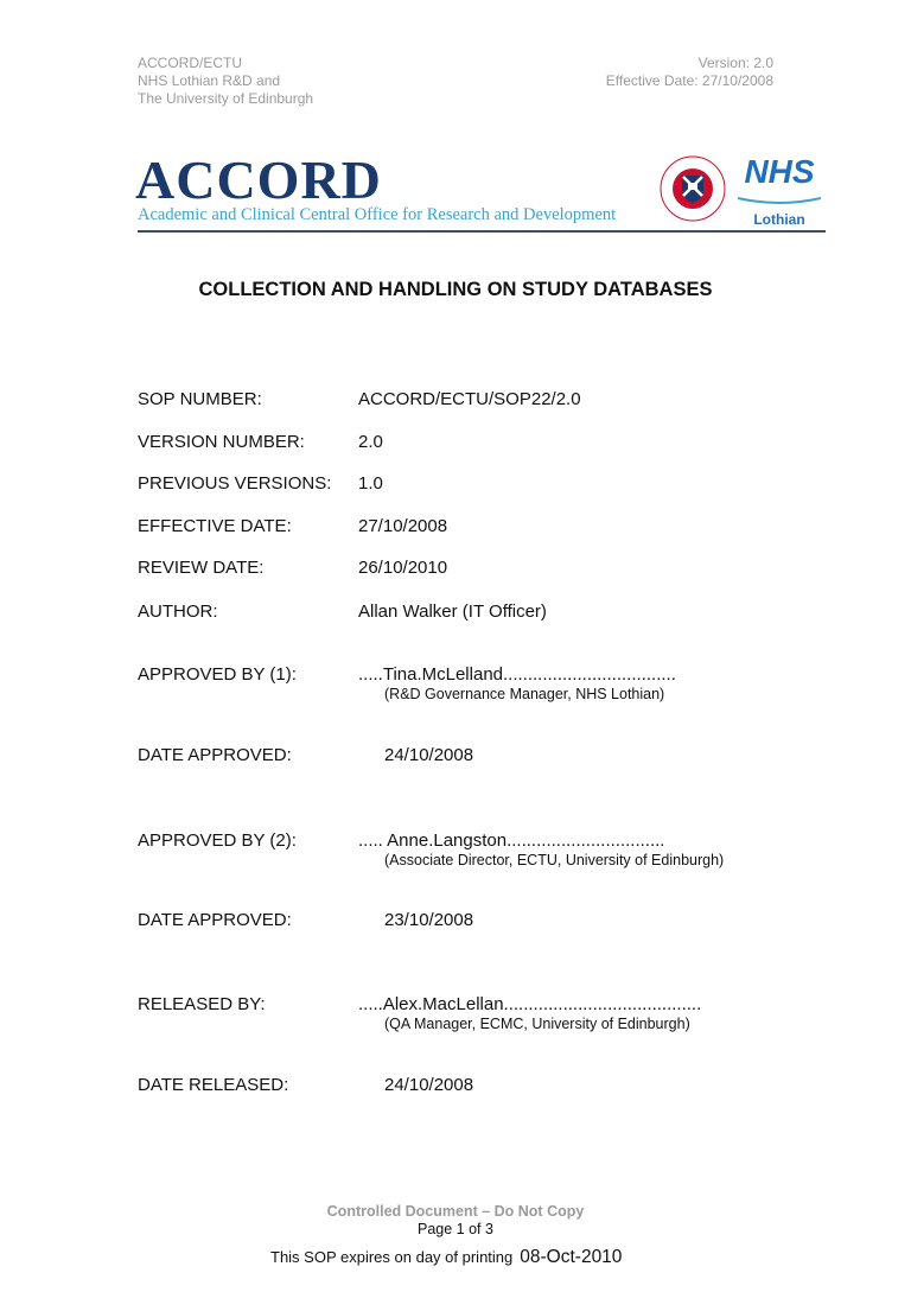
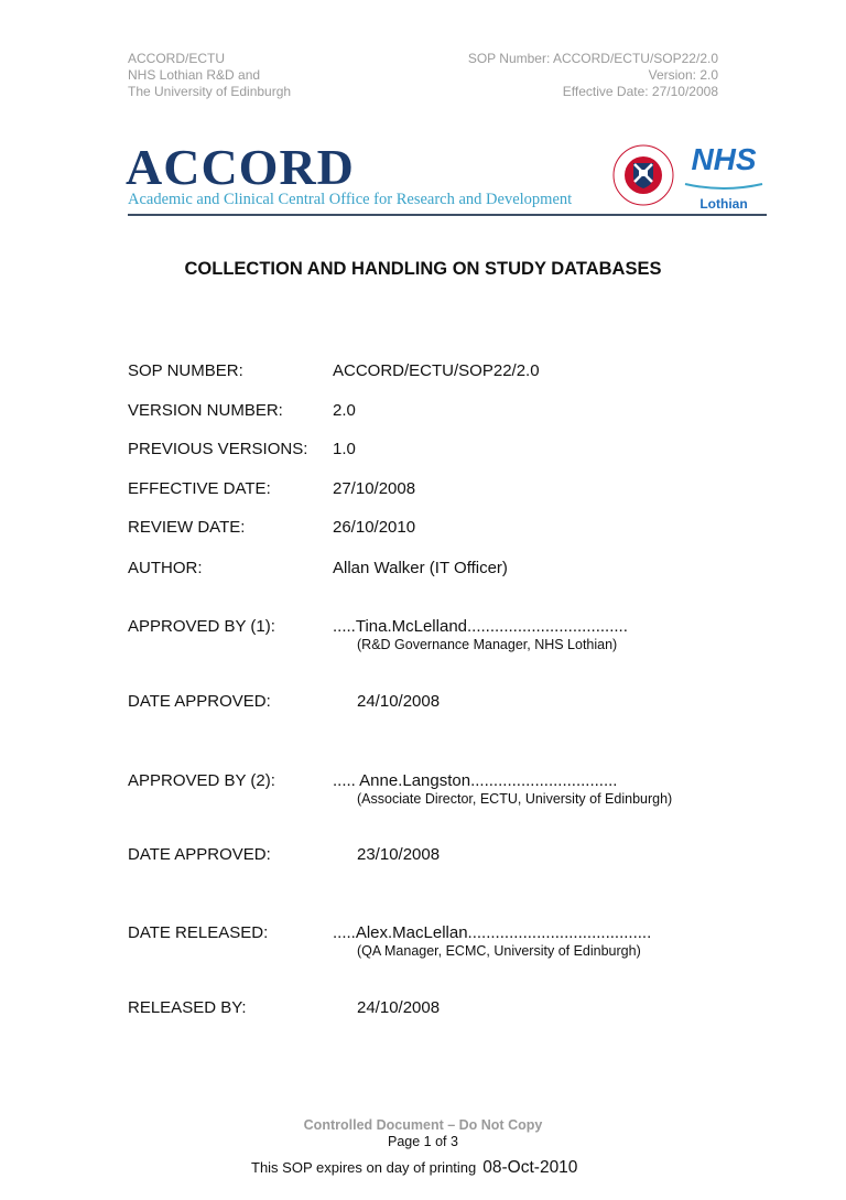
  ACCORD/ECTU
  NHS Lothian R&D and
  The University of Edinburgh
+ SOP Number: ACCORD/ECTU/SOP22/2.0
  Version: 2.0
  Effective Date: 27/10/2008
  ACCORD
  Academic and Clinical Central Office for Research and Development
  NHS
  Lothian
  COLLECTION AND HANDLING ON STUDY DATABASES
  SOP NUMBER:
  ACCORD/ECTU/SOP22/2.0
  VERSION NUMBER:
  2.0
  PREVIOUS VERSIONS:
  1.0
  EFFECTIVE DATE:
  27/10/2008
  REVIEW DATE:
  26/10/2010
  AUTHOR:
  Allan Walker (IT Officer)
  APPROVED BY (1):
  .....Tina.McLelland...................................
  (R&D Governance Manager, NHS Lothian)
  DATE APPROVED:
  24/10/2008
  APPROVED BY (2):
  ..... Anne.Langston................................
  (Associate Director, ECTU, University of Edinburgh)
  DATE APPROVED:
  23/10/2008
- RELEASED BY:
+ DATE RELEASED:
  .....Alex.MacLellan........................................
  (QA Manager, ECMC, University of Edinburgh)
- DATE RELEASED:
+ RELEASED BY:
  24/10/2008
  Controlled Document – Do Not Copy
  Page 1 of 3
  This SOP expires on day of printing 08-Oct-2010
